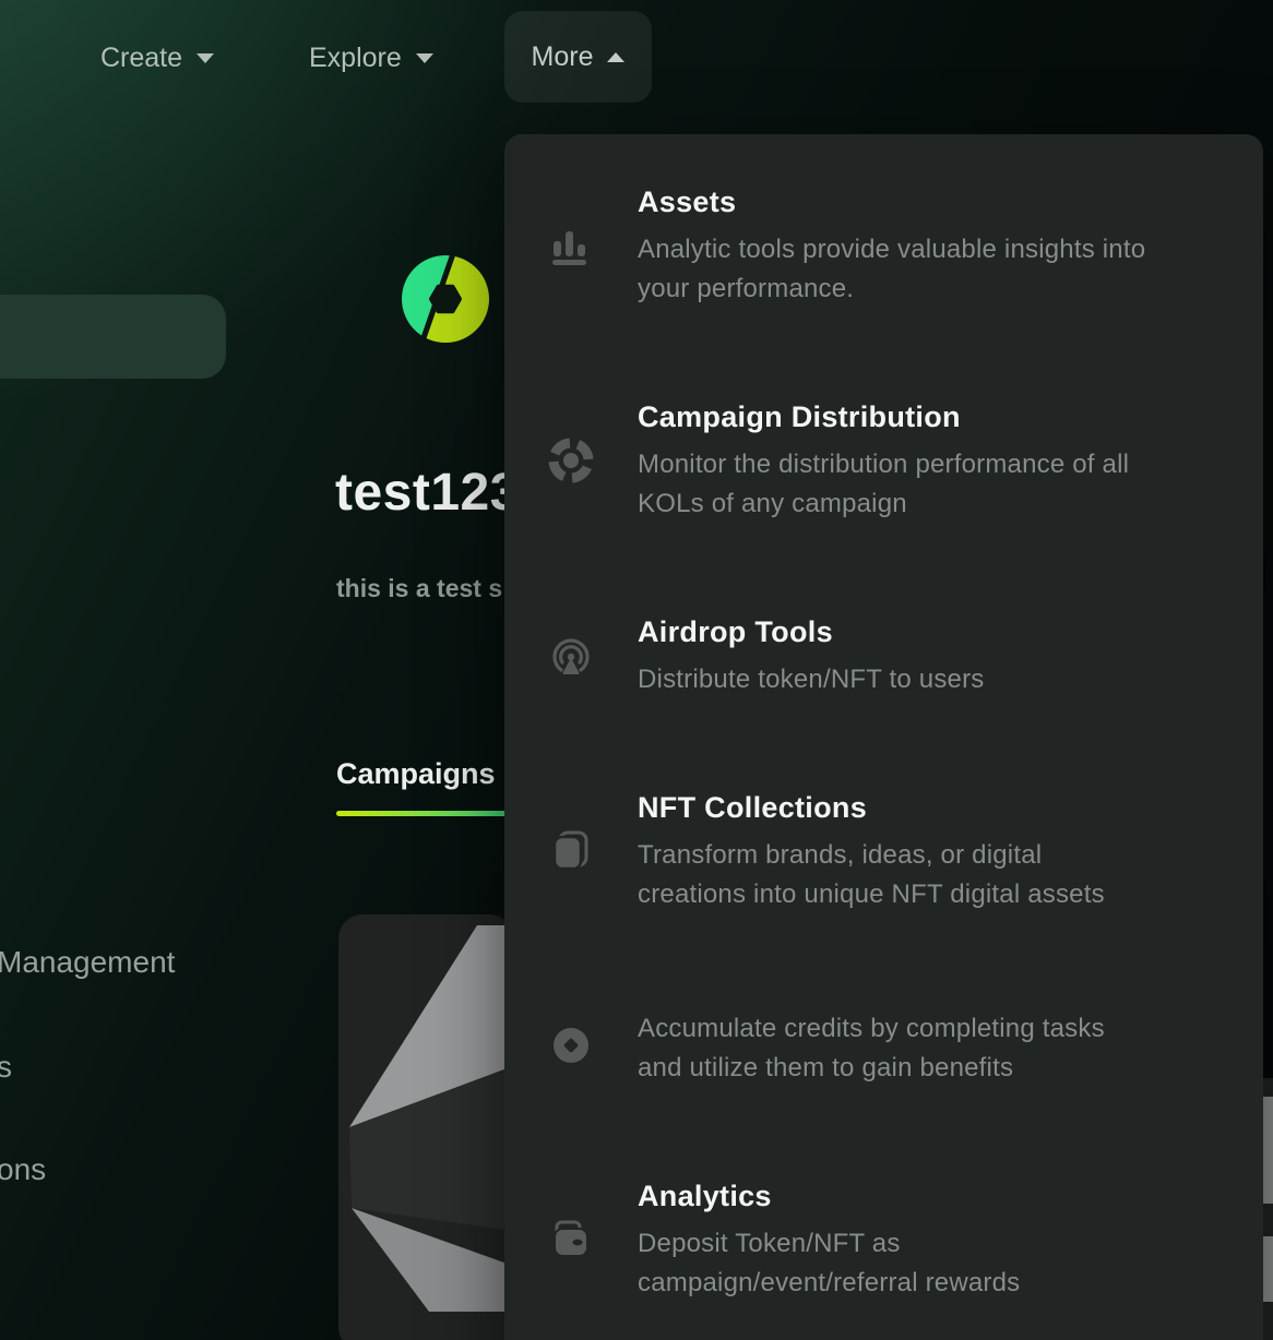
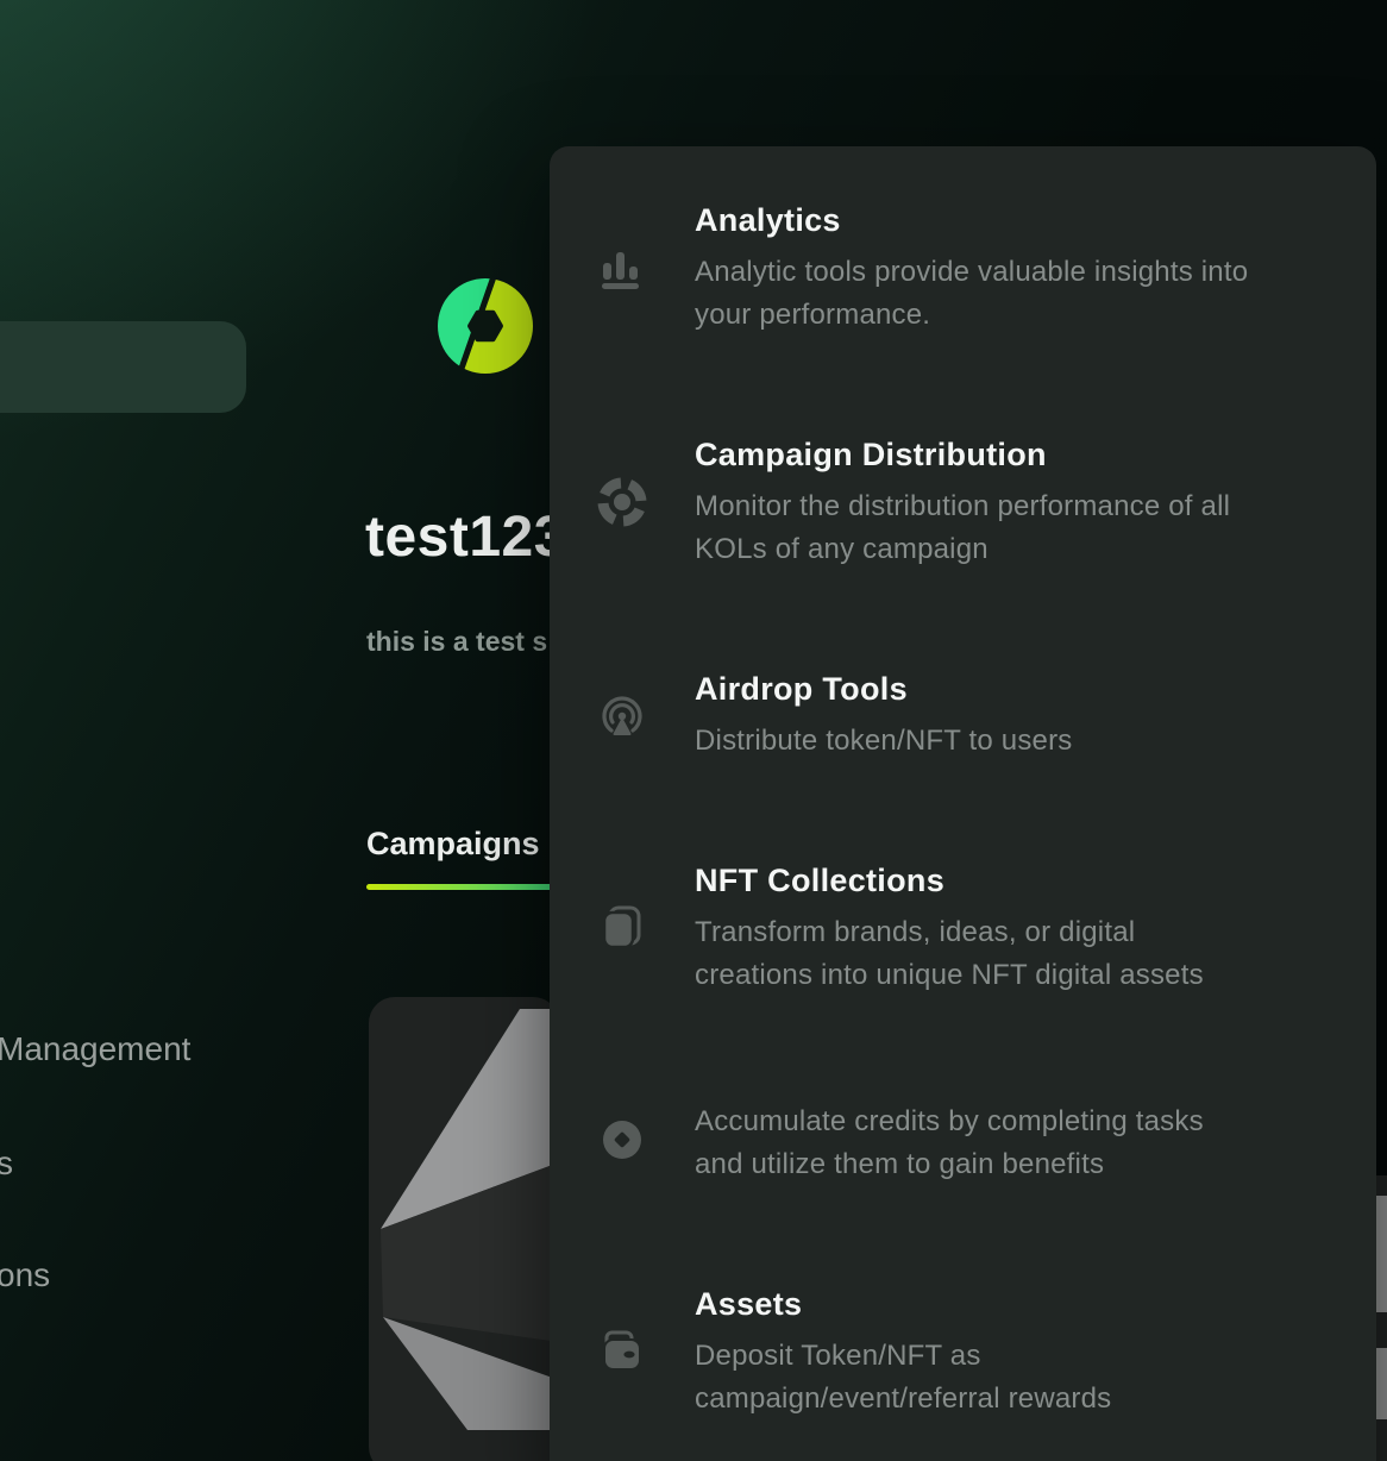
- Create
- Explore
- More
  test12
  this is a test s
  Campaigns
  Management
  s
  ons
- Assets
+ Analytics
  Analytic tools provide valuable insights into
  your performance.
  Campaign Distribution
  Monitor the distribution performance of all
  KOLs of any campaign
  Airdrop Tools
  Distribute token/NFT to users
  NFT Collections
  Transform brands, ideas, or digital
  creations into unique NFT digital assets
  Accumulate credits by completing tasks
  and utilize them to gain benefits
- Analytics
+ Assets
  Deposit Token/NFT as
  campaign/event/referral rewards
